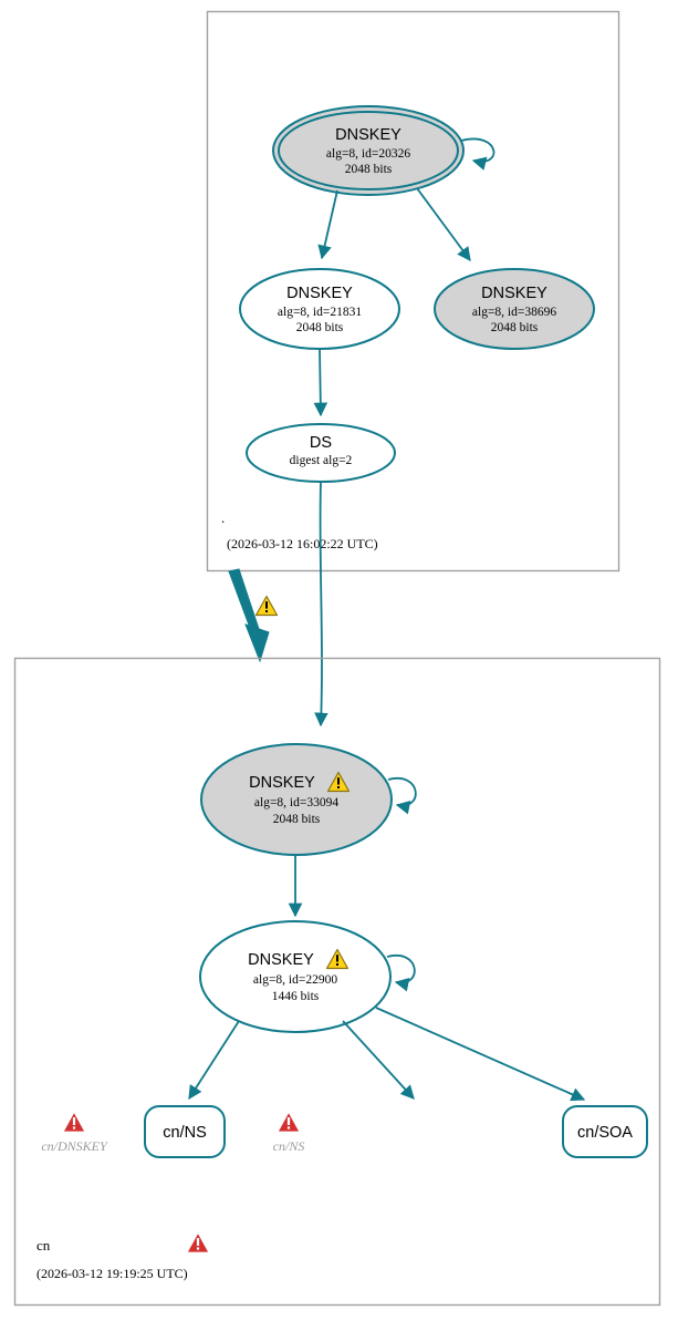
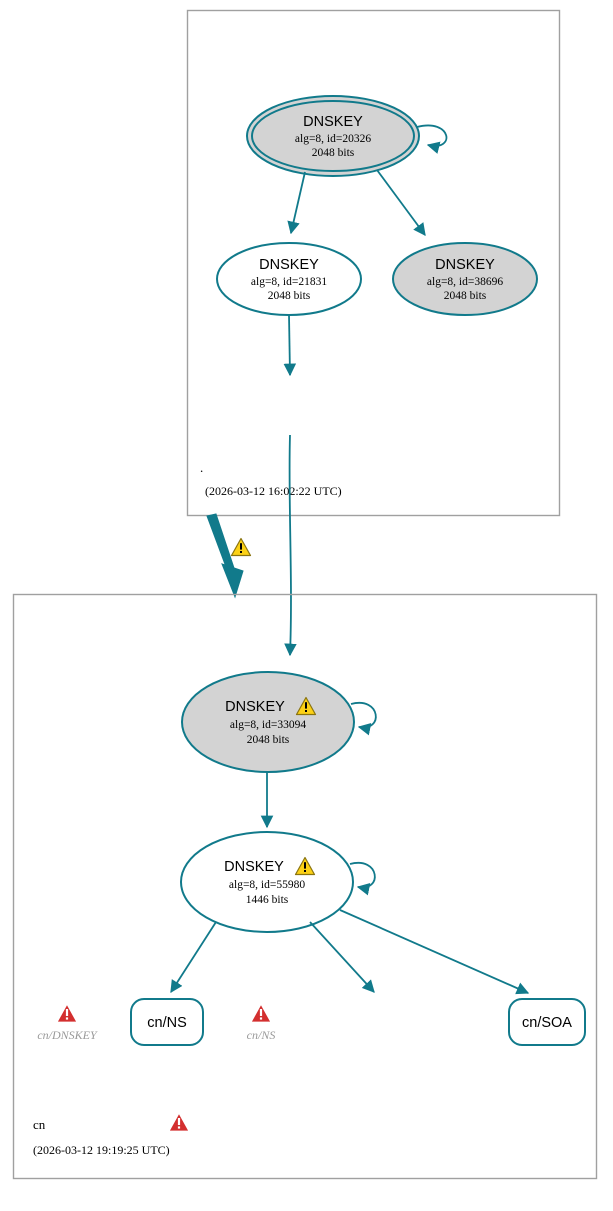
  DNSKEY
  alg=8, id=20326
  2048 bits
  DNSKEY
  alg=8, id=21831
  2048 bits
  DNSKEY
  alg=8, id=38696
  2048 bits
- DS
- digest alg=2
  .
  (2026-03-12 16:02:22 UTC)
  DNSKEY
  alg=8, id=33094
  2048 bits
  DNSKEY
- alg=8, id=22900
+ alg=8, id=55980
  1446 bits
  cn/DNSKEY
  cn/NS
  cn/NS
  cn/SOA
  cn
  (2026-03-12 19:19:25 UTC)
